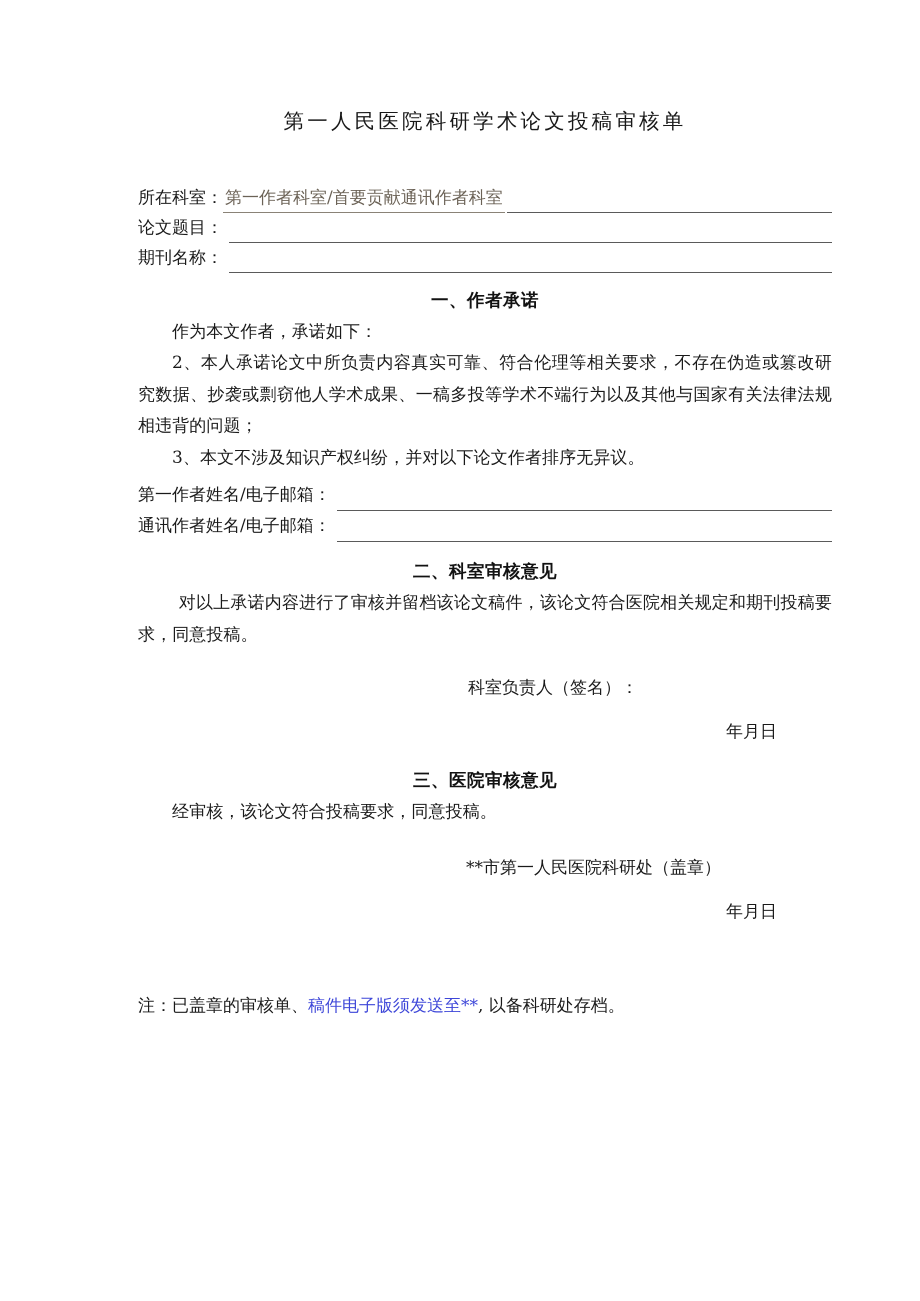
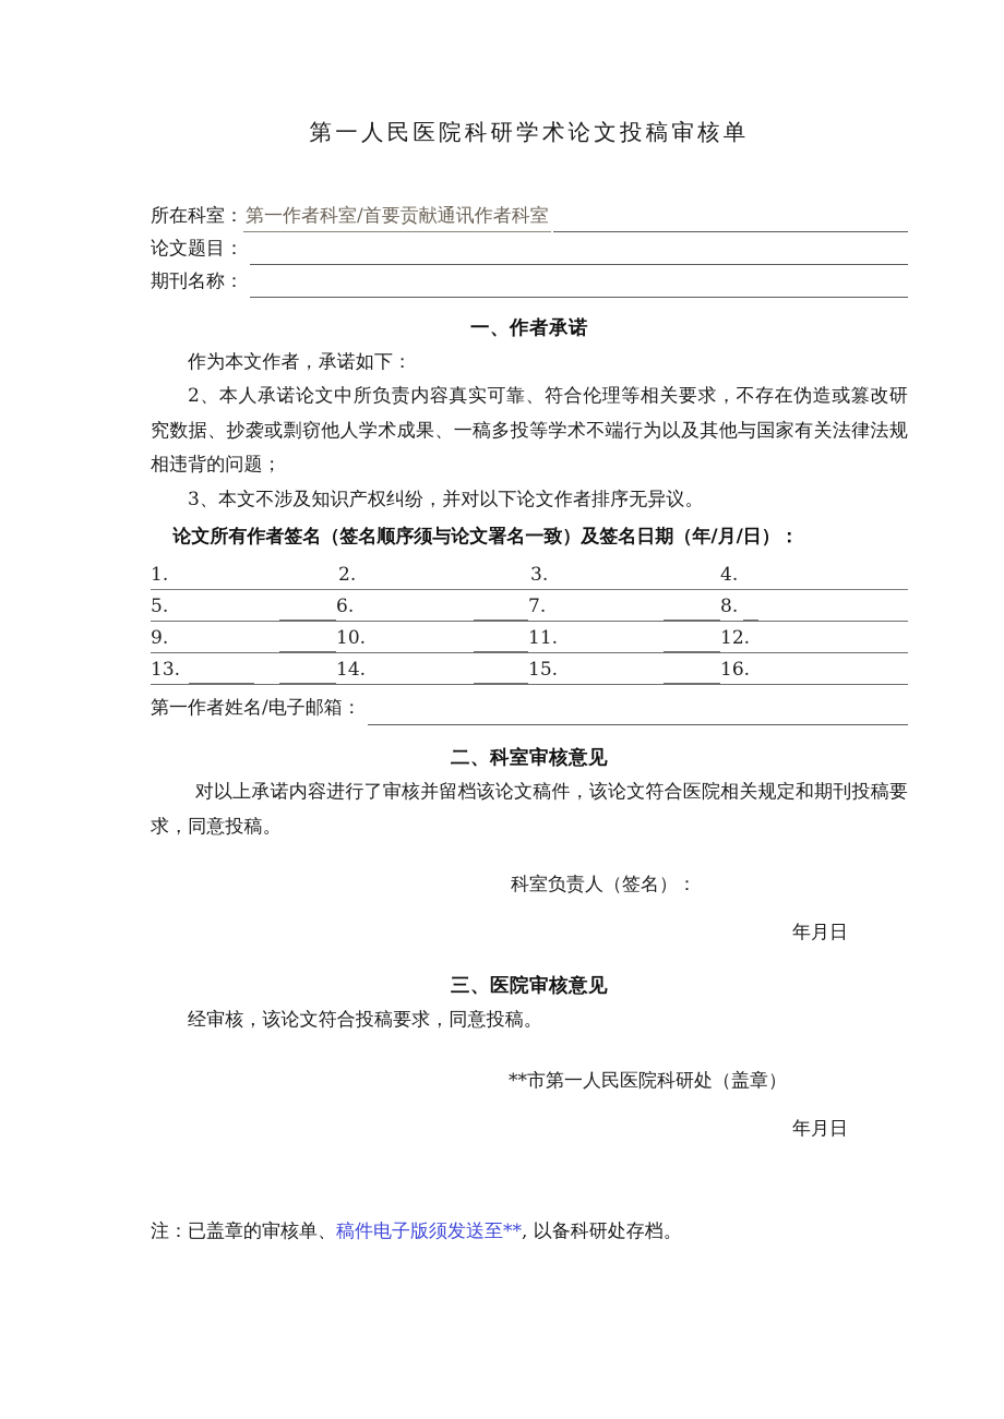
  第一人民医院科研学术论文投稿审核单
  所在科室：
  第一作者科室/首要贡献通讯作者科室
  论文题目：
  期刊名称：
  一、作者承诺
  作为本文作者，承诺如下：
  2、本人承诺论文中所负责内容真实可靠、符合伦理等相关要求，不存在伪造或篡改研究数据、抄袭或剽窃他人学术成果、一稿多投等学术不端行为以及其他与国家有关法律法规相违背的问题；
  3、本文不涉及知识产权纠纷，并对以下论文作者排序无异议。
+ 论文所有作者签名（签名顺序须与论文署名一致）及签名日期（年/月/日）：
+ 1.
+ 2.
+ 3.
+ 4.
+ 5.
+ 6.
+ 7.
+ 8.
+ 9.
+ 10.
+ 11.
+ 12.
+ 13.
+ 14.
+ 15.
+ 16.
  第一作者姓名/电子邮箱：
- 通讯作者姓名/电子邮箱：
  二、科室审核意见
  对以上承诺内容进行了审核并留档该论文稿件，该论文符合医院相关规定和期刊投稿要求，同意投稿。
  科室负责人（签名）：
  年月日
  三、医院审核意见
  经审核，该论文符合投稿要求，同意投稿。
  **市第一人民医院科研处（盖章）
  年月日
  注：已盖章的审核单、稿件电子版须发送至**, 以备科研处存档。
